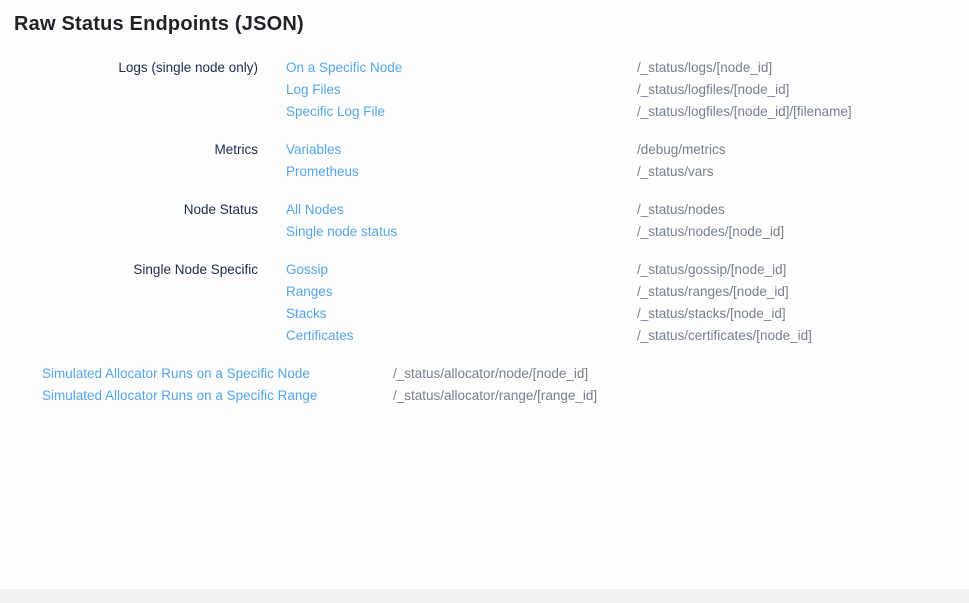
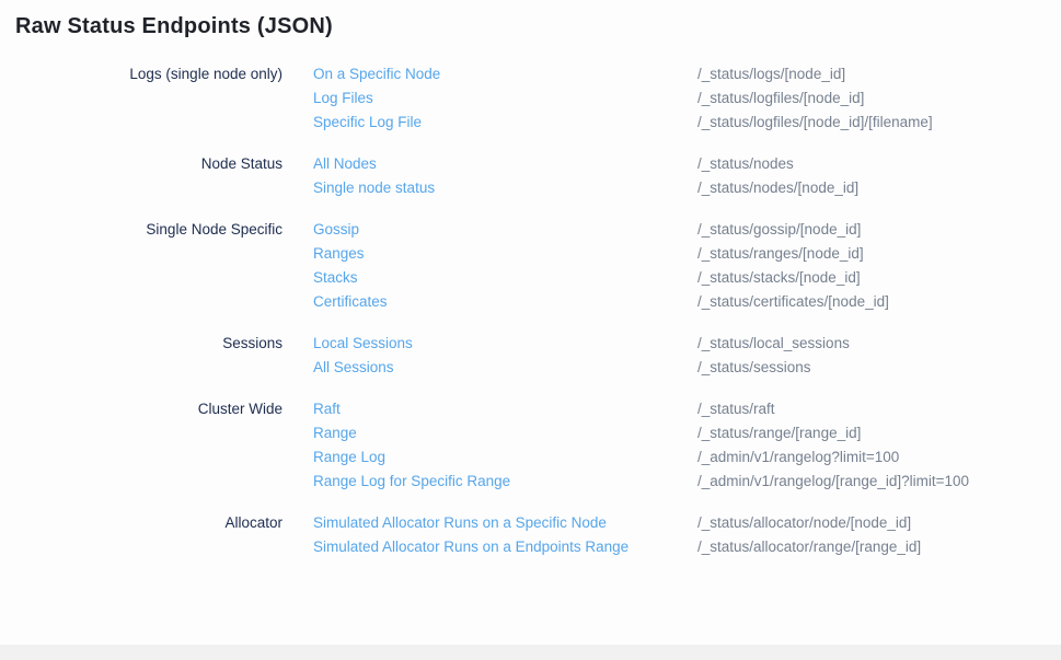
  Raw Status Endpoints (JSON)
  Logs (single node only)
  On a Specific Node
  Log Files
  Specific Log File
  /_status/logs/[node_id]
  /_status/logfiles/[node_id]
  /_status/logfiles/[node_id]/[filename]
- Metrics
- Variables
- Prometheus
- /debug/metrics
- /_status/vars
  Node Status
  All Nodes
  Single node status
  /_status/nodes
  /_status/nodes/[node_id]
  Single Node Specific
  Gossip
  Ranges
  Stacks
  Certificates
  /_status/gossip/[node_id]
  /_status/ranges/[node_id]
  /_status/stacks/[node_id]
  /_status/certificates/[node_id]
+ Sessions
+ Local Sessions
+ All Sessions
+ /_status/local_sessions
+ /_status/sessions
+ Cluster Wide
+ Raft
+ Range
+ Range Log
+ Range Log for Specific Range
+ /_status/raft
+ /_status/range/[range_id]
+ /_admin/v1/rangelog?limit=100
+ /_admin/v1/rangelog/[range_id]?limit=100
+ Allocator
  Simulated Allocator Runs on a Specific Node
- Simulated Allocator Runs on a Specific Range
+ Simulated Allocator Runs on a Endpoints Range
  /_status/allocator/node/[node_id]
  /_status/allocator/range/[range_id]
